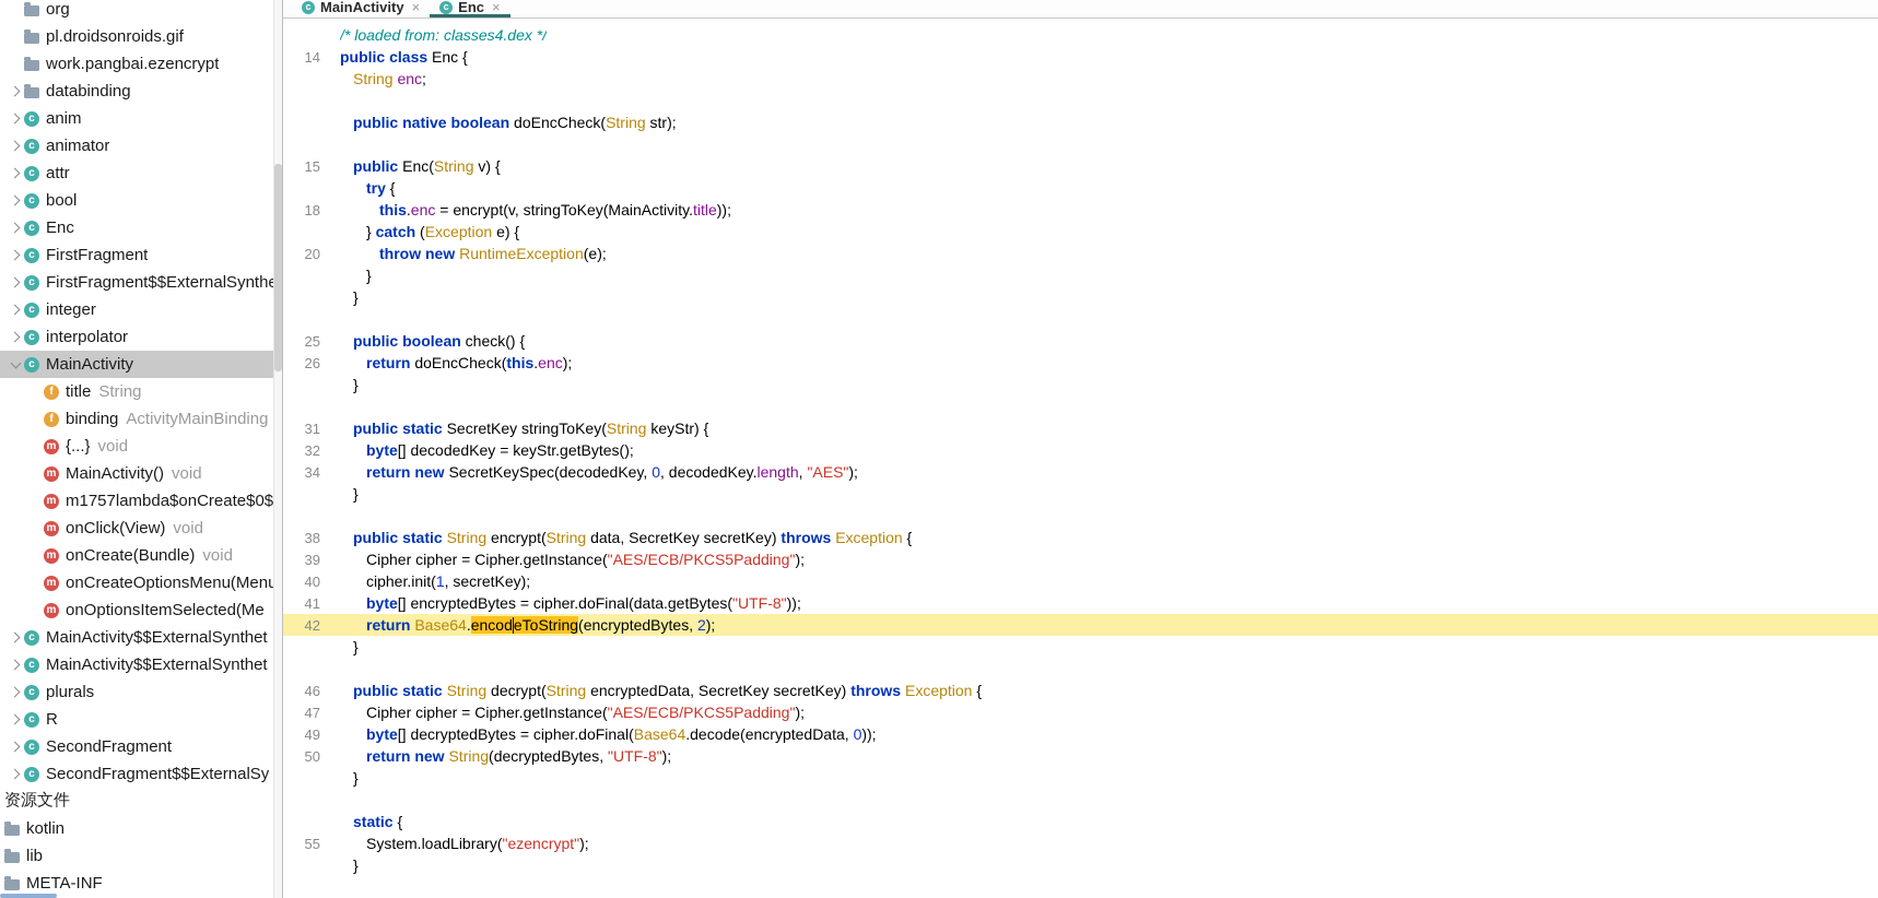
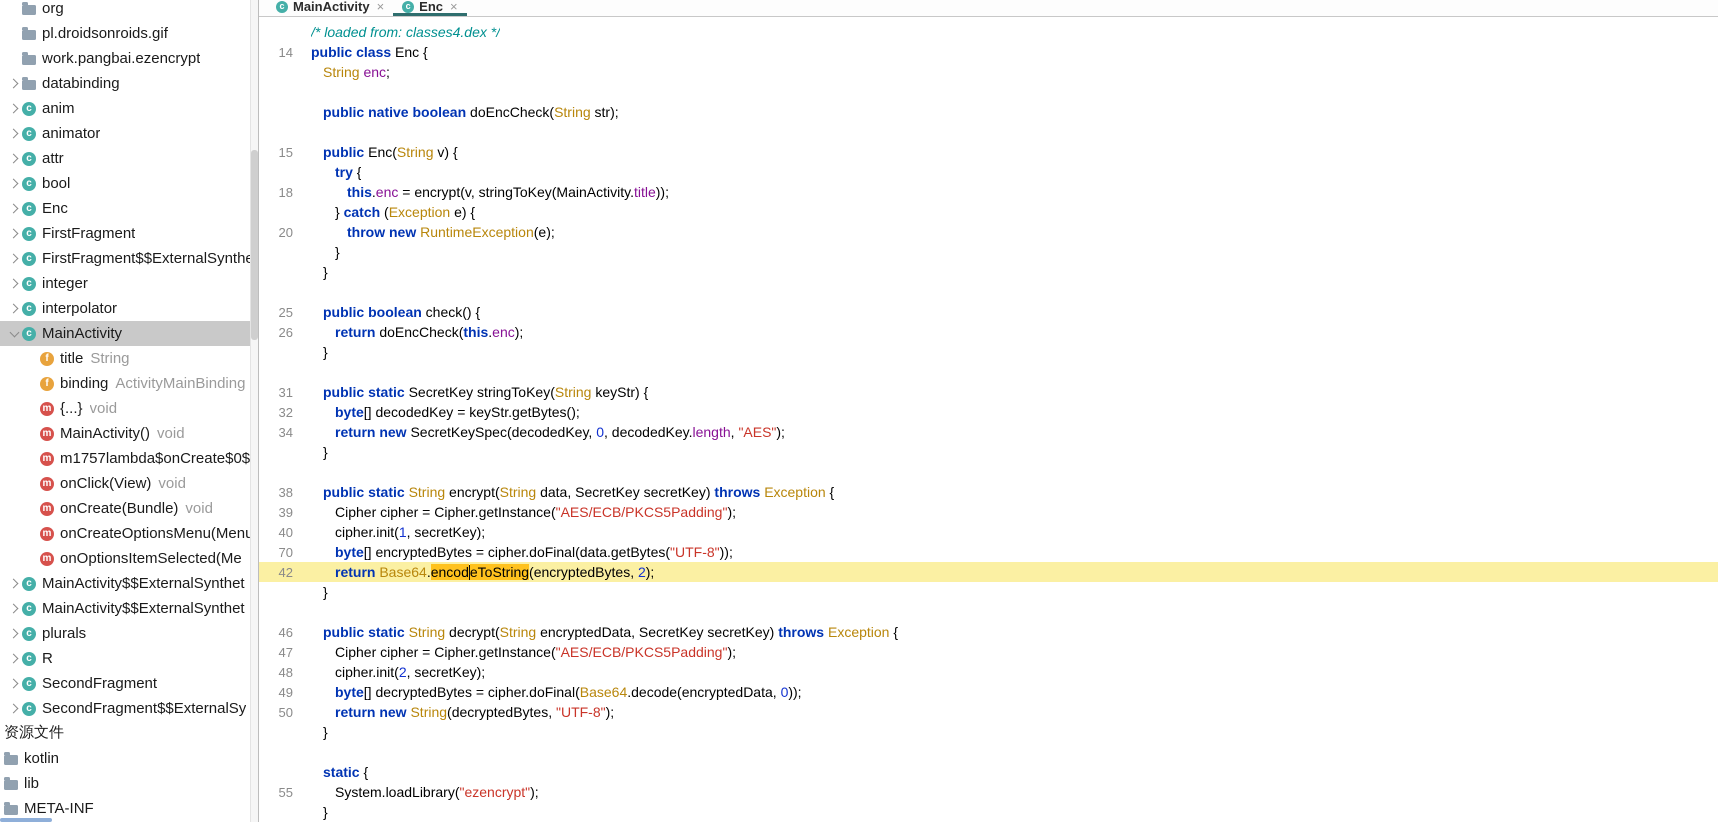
  org
  pl.droidsonroids.gif
  work.pangbai.ezencrypt
  databinding
  c
  anim
  c
  animator
  c
  attr
  c
  bool
  c
  Enc
  c
  FirstFragment
  c
  FirstFragment$$ExternalSynth
  c
  integer
  c
  interpolator
  c
  MainActivity
  f
  title
  String
  f
  binding
  ActivityMainBinding
  m
  {...}
  void
  m
  MainActivity()
  void
  m
  m1757lambda$onCreate$0$
  m
  onClick(View)
  void
  m
  onCreate(Bundle)
  void
  m
  onCreateOptionsMenu(Men
  m
  onOptionsItemSelected(Me
  c
  MainActivity$$ExternalSynthet
  c
  MainActivity$$ExternalSynthet
  c
  plurals
  c
  R
  c
  SecondFragment
  c
  SecondFragment$$ExternalSy
  资源文件
  kotlin
  lib
  META-INF
  c
  MainActivity
  ×
  c
  Enc
  ×
  /* loaded from: classes4.dex */
  14
  public class Enc {
  String enc;
  public native boolean doEncCheck(String str);
  15
  public Enc(String v) {
  try {
  18
  this.enc = encrypt(v, stringToKey(MainActivity.title));
  } catch (Exception e) {
  20
  throw new RuntimeException(e);
  }
  }
  25
  public boolean check() {
  26
  return doEncCheck(this.enc);
  }
  31
  public static SecretKey stringToKey(String keyStr) {
  32
  byte[] decodedKey = keyStr.getBytes();
  34
  return new SecretKeySpec(decodedKey, 0, decodedKey.length, "AES");
  }
  38
  public static String encrypt(String data, SecretKey secretKey) throws Exception {
  39
  Cipher cipher = Cipher.getInstance("AES/ECB/PKCS5Padding");
  40
  cipher.init(1, secretKey);
- 41
+ 70
  byte[] encryptedBytes = cipher.doFinal(data.getBytes("UTF-8"));
  42
  return Base64.encodeToString(encryptedBytes, 2);
  }
  46
  public static String decrypt(String encryptedData, SecretKey secretKey) throws Exception {
  47
  Cipher cipher = Cipher.getInstance("AES/ECB/PKCS5Padding");
+ 48
+ cipher.init(2, secretKey);
  49
  byte[] decryptedBytes = cipher.doFinal(Base64.decode(encryptedData, 0));
  50
  return new String(decryptedBytes, "UTF-8");
  }
  static {
  55
  System.loadLibrary("ezencrypt");
  }
